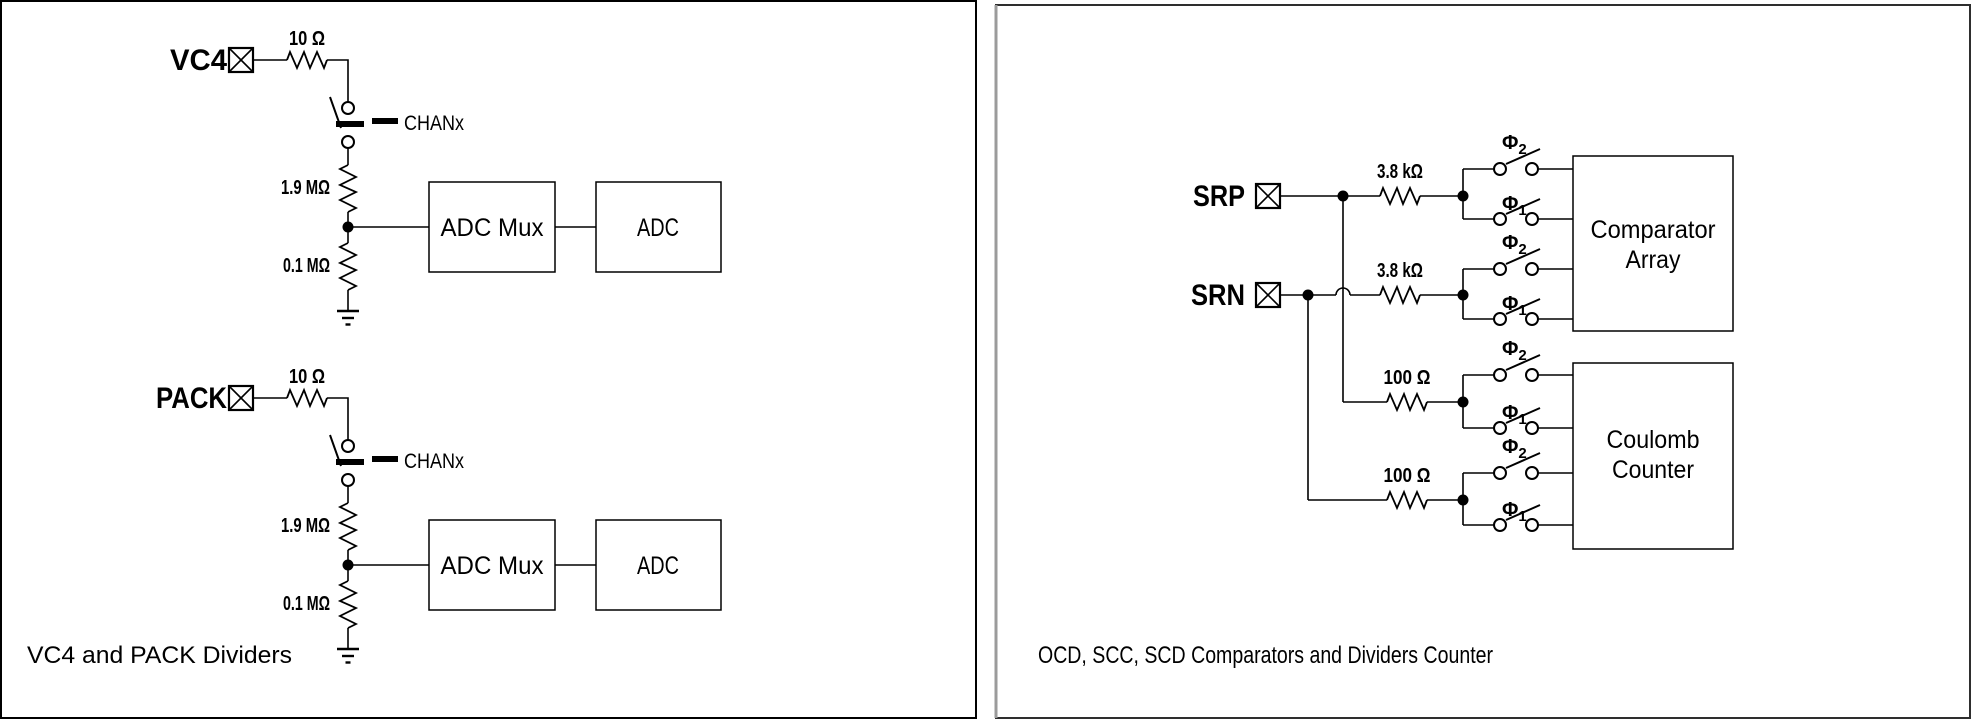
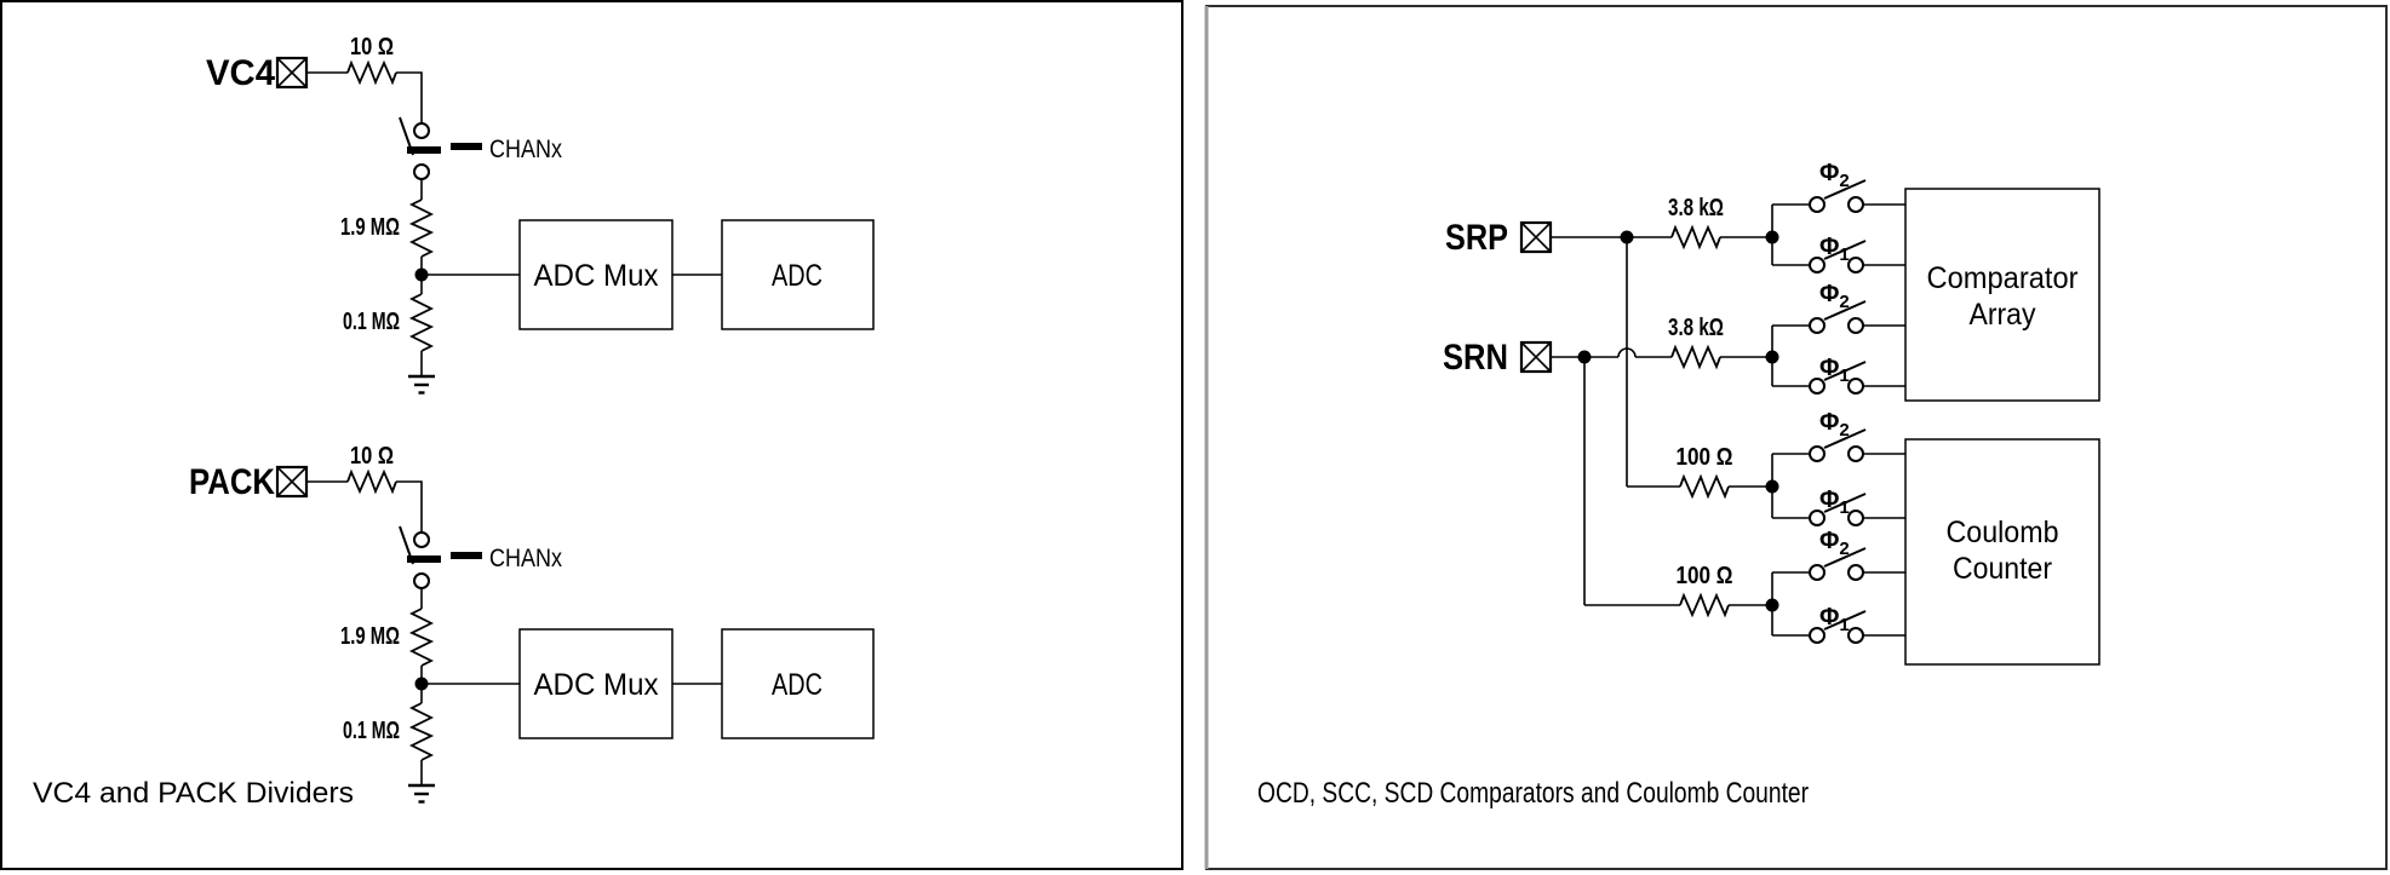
  VC4
  10 Ω
  CHANx
  1.9 MΩ
  0.1 MΩ
  ADC Mux
  ADC
  PACK
  10 Ω
  CHANx
  1.9 MΩ
  0.1 MΩ
  ADC Mux
  ADC
  VC4 and PACK Dividers
  SRP
  3.8 kΩ
  SRN
  3.8 kΩ
  100 Ω
  100 Ω
  Φ2
  Φ1
  Φ2
  Φ1
  Φ2
  Φ1
  Φ2
  Φ1
  Comparator
  Array
  Coulomb
  Counter
- OCD, SCC, SCD Comparators and Dividers Counter
+ OCD, SCC, SCD Comparators and Coulomb Counter
